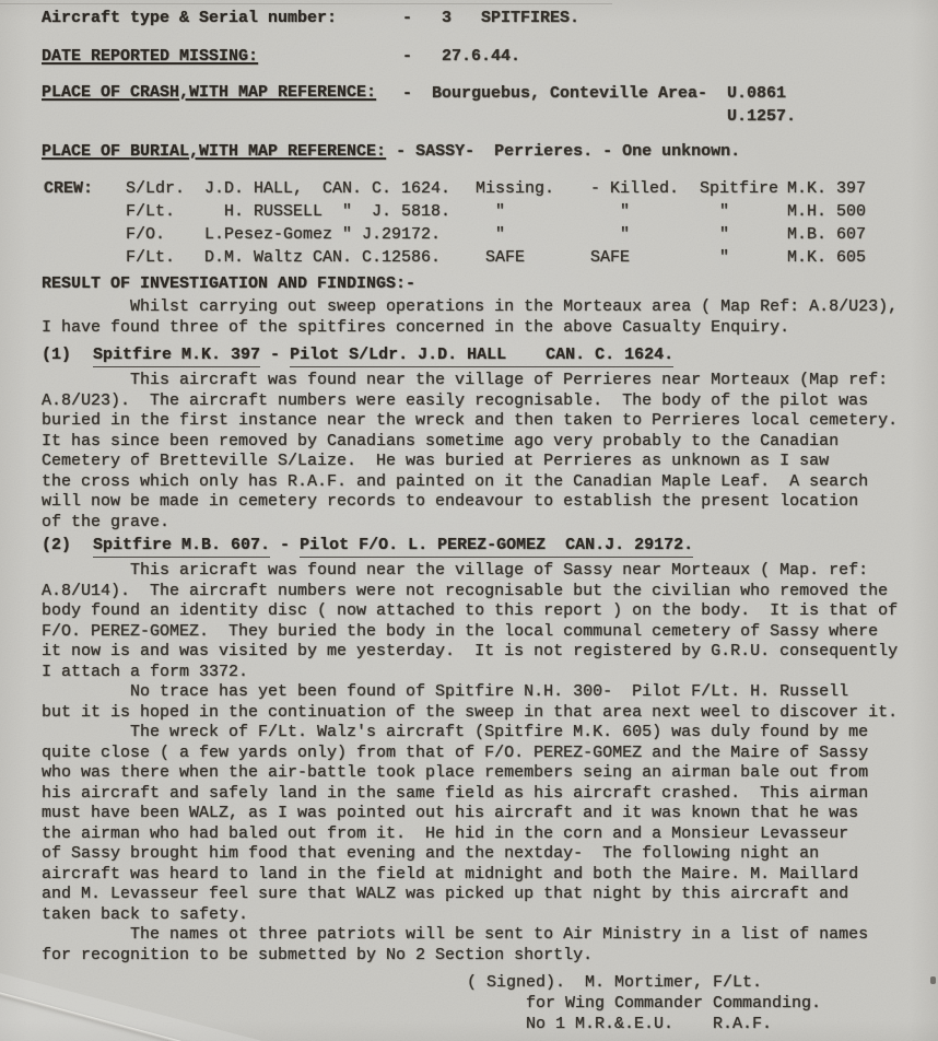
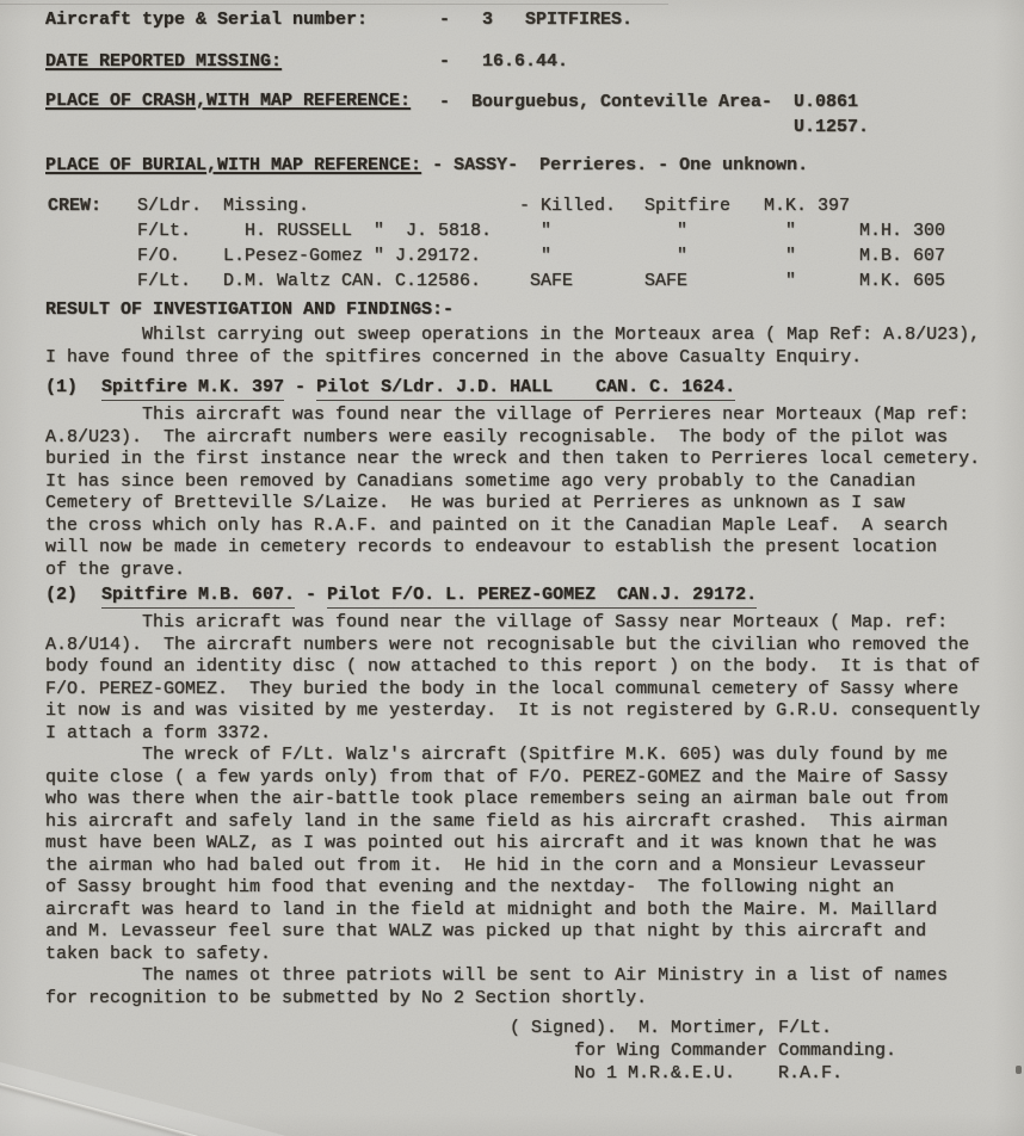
  Aircraft type & Serial number: - 3 SPITFIRES.
- DATE REPORTED MISSING: - 27.6.44.
+ DATE REPORTED MISSING: - 16.6.44.
  PLACE OF CRASH,WITH MAP REFERENCE: - Bourguebus, Conteville Area- U.0861
  U.1257.
  PLACE OF BURIAL,WITH MAP REFERENCE: - SASSY- Perrieres. - One unknown.
  CREW:
  S/Ldr.
- J.D. HALL, CAN. C. 1624.
  Missing.
  - Killed.
  Spitfire
  M.K. 397
  F/Lt.
  H. RUSSELL " J. 5818.
  "
  "
  "
- M.H. 500
+ M.H. 300
  F/O.
  L.Pesez-Gomez " J.29172.
  "
  "
  "
  M.B. 607
  F/Lt.
  D.M. Waltz CAN. C.12586.
  SAFE
  SAFE
  "
  M.K. 605
  RESULT OF INVESTIGATION AND FINDINGS:-
  Whilst carrying out sweep operations in the Morteaux area ( Map Ref: A.8/U23),
  I have found three of the spitfires concerned in the above Casualty Enquiry.
  (1) Spitfire M.K. 397 - Pilot S/Ldr. J.D. HALL CAN. C. 1624.
  This aircraft was found near the village of Perrieres near Morteaux (Map ref:
  A.8/U23). The aircraft numbers were easily recognisable. The body of the pilot was
  buried in the first instance near the wreck and then taken to Perrieres local cemetery.
  It has since been removed by Canadians sometime ago very probably to the Canadian
  Cemetery of Bretteville S/Laize. He was buried at Perrieres as unknown as I saw
  the cross which only has R.A.F. and painted on it the Canadian Maple Leaf. A search
  will now be made in cemetery records to endeavour to establish the present location
  of the grave.
  (2) Spitfire M.B. 607. - Pilot F/O. L. PEREZ-GOMEZ CAN.J. 29172.
  This aricraft was found near the village of Sassy near Morteaux ( Map. ref:
  A.8/U14). The aircraft numbers were not recognisable but the civilian who removed the
  body found an identity disc ( now attached to this report ) on the body. It is that of
  F/O. PEREZ-GOMEZ. They buried the body in the local communal cemetery of Sassy where
  it now is and was visited by me yesterday. It is not registered by G.R.U. consequently
  I attach a form 3372.
- No trace has yet been found of Spitfire N.H. 300- Pilot F/Lt. H. Russell
- but it is hoped in the continuation of the sweep in that area next weel to discover it.
  The wreck of F/Lt. Walz's aircraft (Spitfire M.K. 605) was duly found by me
  quite close ( a few yards only) from that of F/O. PEREZ-GOMEZ and the Maire of Sassy
  who was there when the air-battle took place remembers seing an airman bale out from
  his aircraft and safely land in the same field as his aircraft crashed. This airman
  must have been WALZ, as I was pointed out his aircraft and it was known that he was
  the airman who had baled out from it. He hid in the corn and a Monsieur Levasseur
  of Sassy brought him food that evening and the nextday- The following night an
  aircraft was heard to land in the field at midnight and both the Maire. M. Maillard
  and M. Levasseur feel sure that WALZ was picked up that night by this aircraft and
  taken back to safety.
  The names ot three patriots will be sent to Air Ministry in a list of names
  for recognition to be submetted by No 2 Section shortly.
  ( Signed). M. Mortimer, F/Lt.
  for Wing Commander Commanding.
  No 1 M.R.&.E.U. R.A.F.
